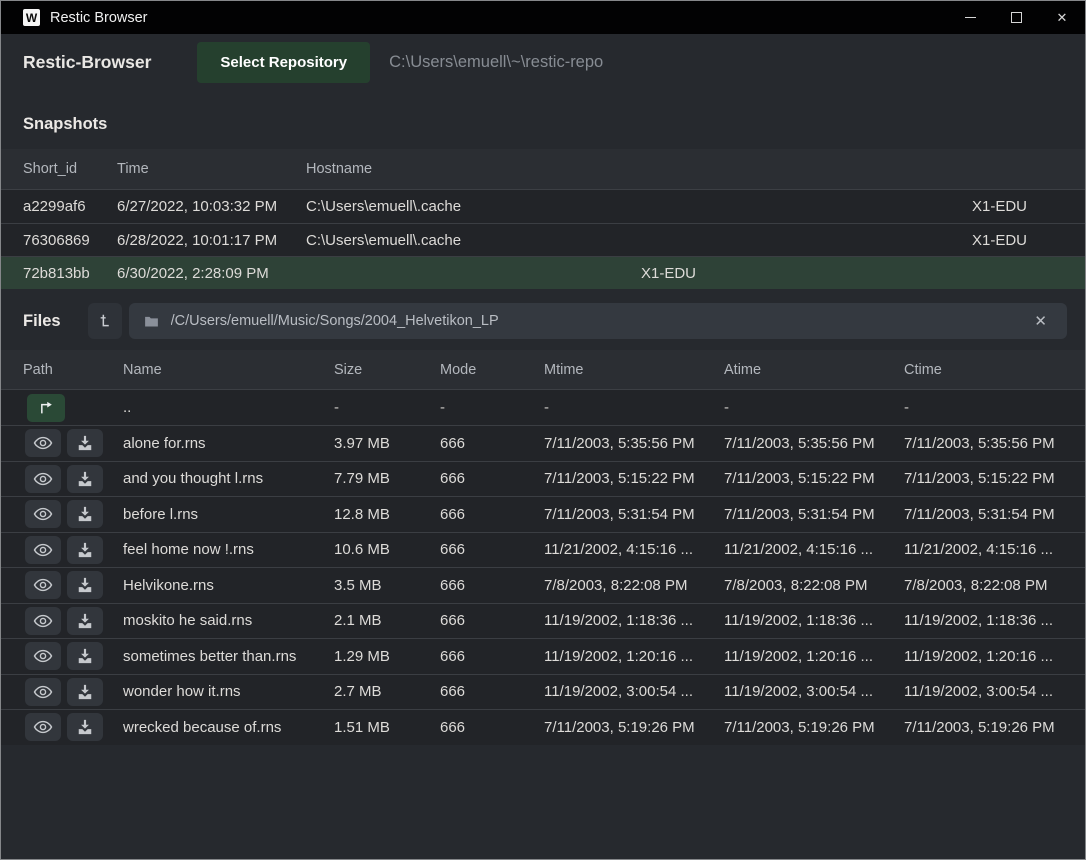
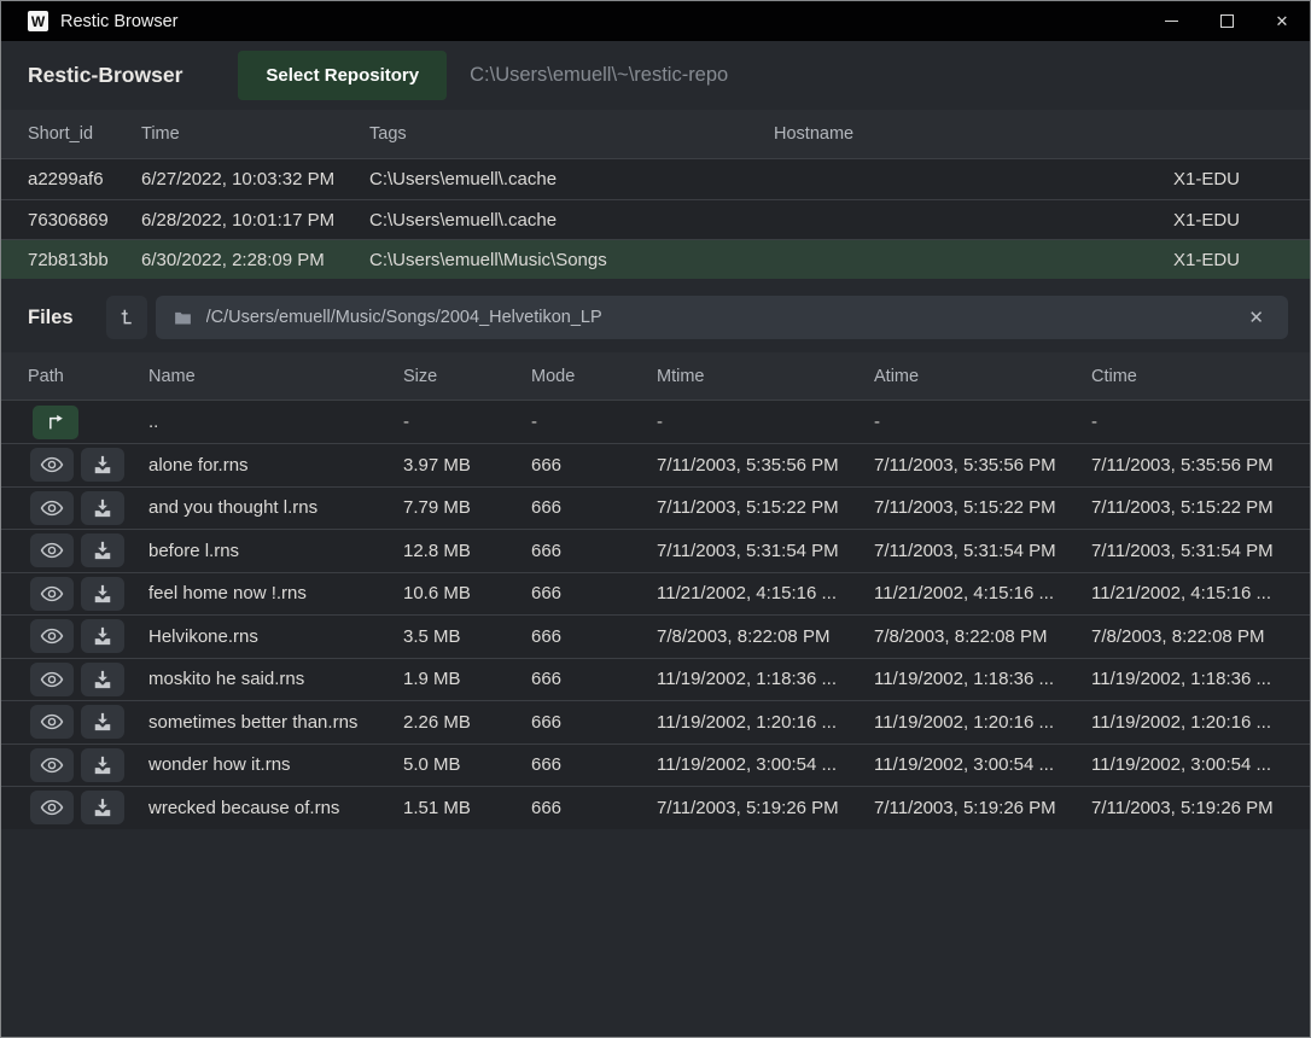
  W
  Restic Browser
  ✕
  Restic-Browser
  Select Repository
  C:\Users\emuell\~\restic-repo
- Snapshots
  Short_id
  Time
+ Tags
  Hostname
  a2299af6
  6/27/2022, 10:03:32 PM
  C:\Users\emuell\.cache
  X1-EDU
  76306869
  6/28/2022, 10:01:17 PM
  C:\Users\emuell\.cache
  X1-EDU
  72b813bb
  6/30/2022, 2:28:09 PM
+ C:\Users\emuell\Music\Songs
  X1-EDU
  Files
  /C/Users/emuell/Music/Songs/2004_Helvetikon_LP
  ✕
  Path
  Name
  Size
  Mode
  Mtime
  Atime
  Ctime
  ..
  -
  -
  -
  -
  -
  alone for.rns
  3.97 MB
  666
  7/11/2003, 5:35:56 PM
  7/11/2003, 5:35:56 PM
  7/11/2003, 5:35:56 PM
  and you thought l.rns
  7.79 MB
  666
  7/11/2003, 5:15:22 PM
  7/11/2003, 5:15:22 PM
  7/11/2003, 5:15:22 PM
  before l.rns
  12.8 MB
  666
  7/11/2003, 5:31:54 PM
  7/11/2003, 5:31:54 PM
  7/11/2003, 5:31:54 PM
  feel home now !.rns
  10.6 MB
  666
  11/21/2002, 4:15:16 ...
  11/21/2002, 4:15:16 ...
  11/21/2002, 4:15:16 ...
  Helvikone.rns
  3.5 MB
  666
  7/8/2003, 8:22:08 PM
  7/8/2003, 8:22:08 PM
  7/8/2003, 8:22:08 PM
  moskito he said.rns
- 2.1 MB
+ 1.9 MB
  666
  11/19/2002, 1:18:36 ...
  11/19/2002, 1:18:36 ...
  11/19/2002, 1:18:36 ...
  sometimes better than.rns
- 1.29 MB
+ 2.26 MB
  666
  11/19/2002, 1:20:16 ...
  11/19/2002, 1:20:16 ...
  11/19/2002, 1:20:16 ...
  wonder how it.rns
- 2.7 MB
+ 5.0 MB
  666
  11/19/2002, 3:00:54 ...
  11/19/2002, 3:00:54 ...
  11/19/2002, 3:00:54 ...
  wrecked because of.rns
  1.51 MB
  666
  7/11/2003, 5:19:26 PM
  7/11/2003, 5:19:26 PM
  7/11/2003, 5:19:26 PM
